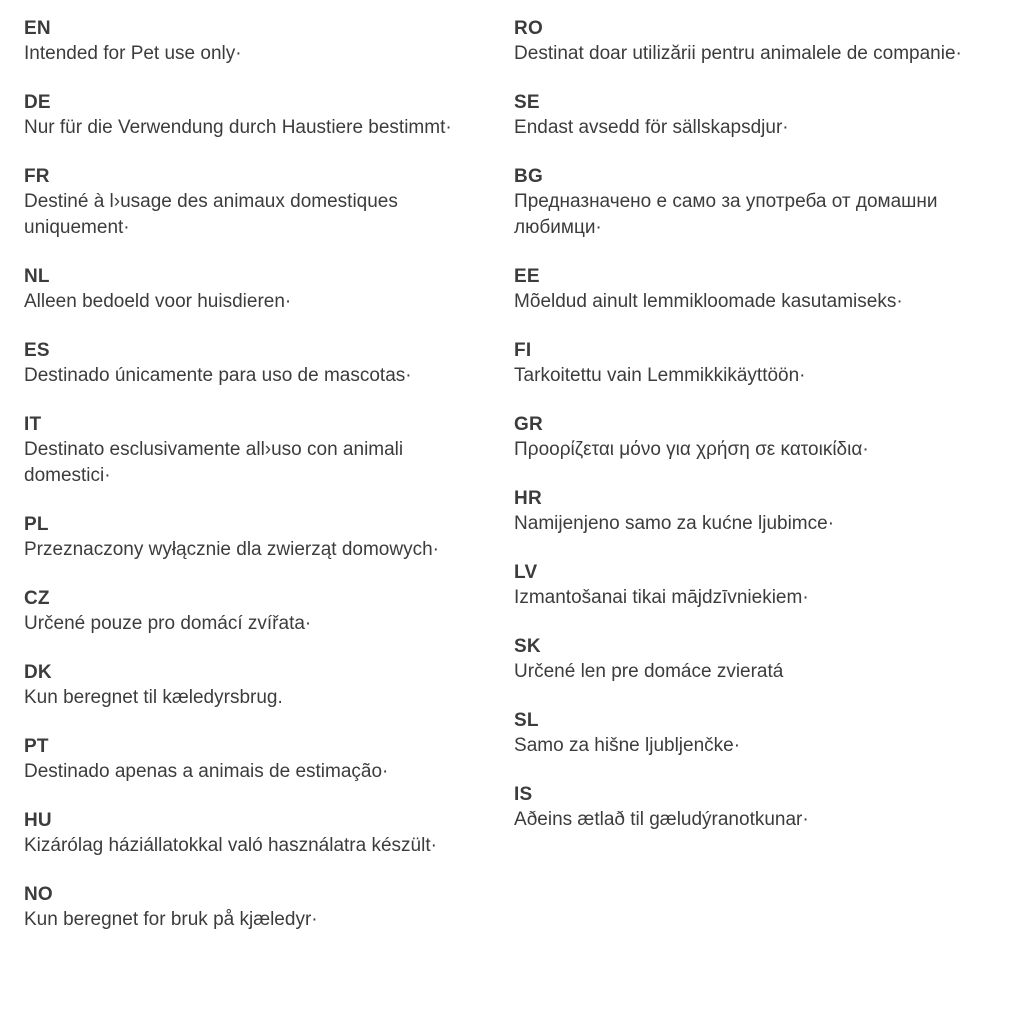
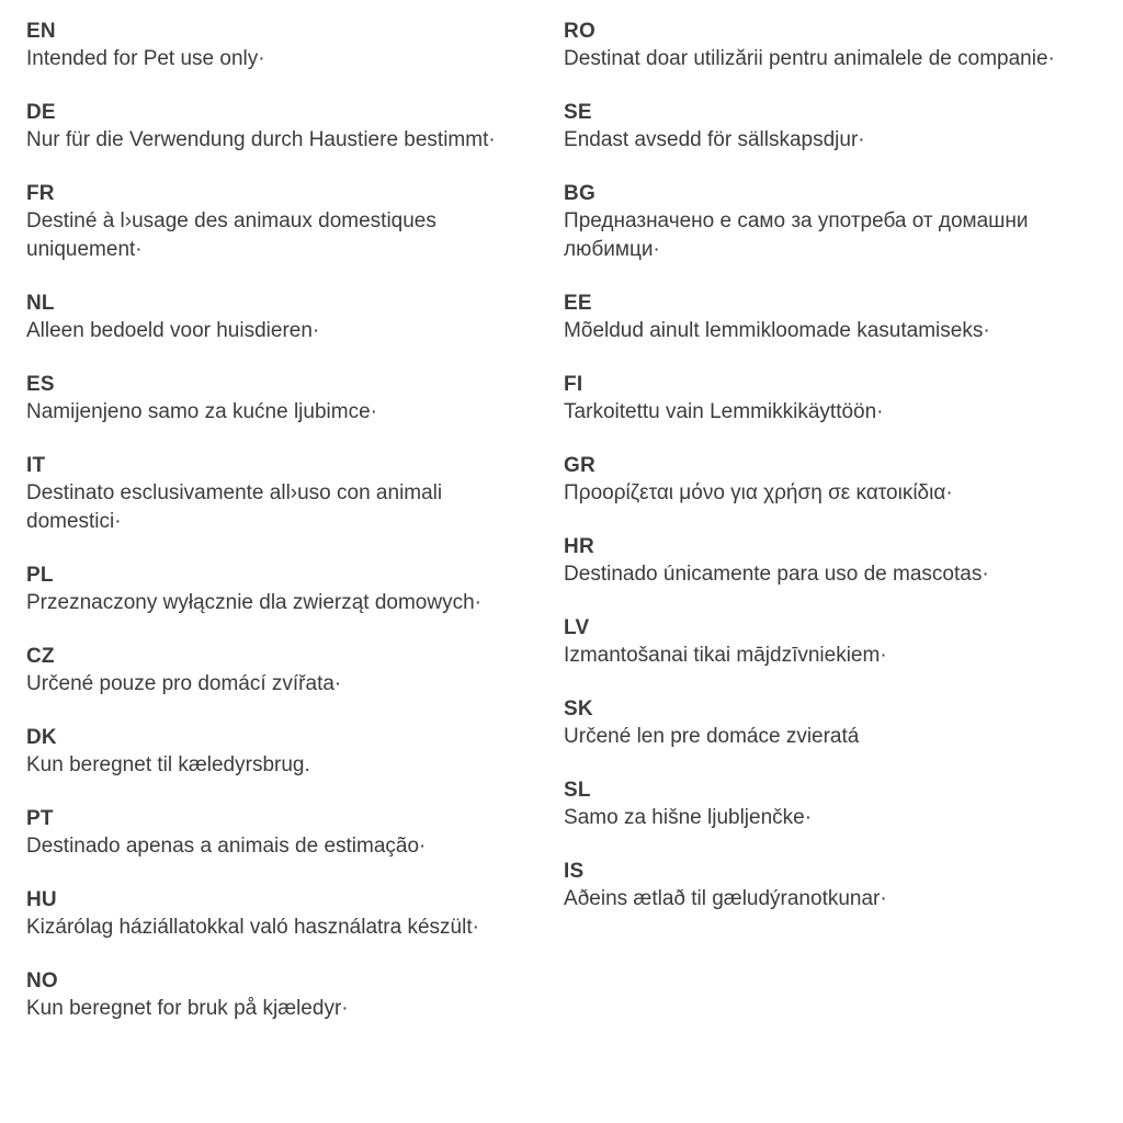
  EN
  Intended for Pet use only·
  DE
  Nur für die Verwendung durch Haustiere bestimmt·
  FR
  Destiné à l›usage des animaux domestiques uniquement·
  NL
  Alleen bedoeld voor huisdieren·
  ES
- Destinado únicamente para uso de mascotas·
+ Namijenjeno samo za kućne ljubimce·
  IT
  Destinato esclusivamente all›uso con animali domestici·
  PL
  Przeznaczony wyłącznie dla zwierząt domowych·
  CZ
  Určené pouze pro domácí zvířata·
  DK
  Kun beregnet til kæledyrsbrug.
  PT
  Destinado apenas a animais de estimação·
  HU
  Kizárólag háziállatokkal való használatra készült·
  NO
  Kun beregnet for bruk på kjæledyr·
  RO
  Destinat doar utilizării pentru animalele de companie·
  SE
  Endast avsedd för sällskapsdjur·
  BG
  Предназначено е само за употреба от домашни любимци·
  EE
  Mõeldud ainult lemmikloomade kasutamiseks·
  FI
  Tarkoitettu vain Lemmikkikäyttöön·
  GR
  Προορίζεται μόνο για χρήση σε κατοικίδια·
  HR
- Namijenjeno samo za kućne ljubimce·
+ Destinado únicamente para uso de mascotas·
  LV
  Izmantošanai tikai mājdzīvniekiem·
  SK
  Určené len pre domáce zvieratá
  SL
  Samo za hišne ljubljenčke·
  IS
  Aðeins ætlað til gæludýranotkunar·
